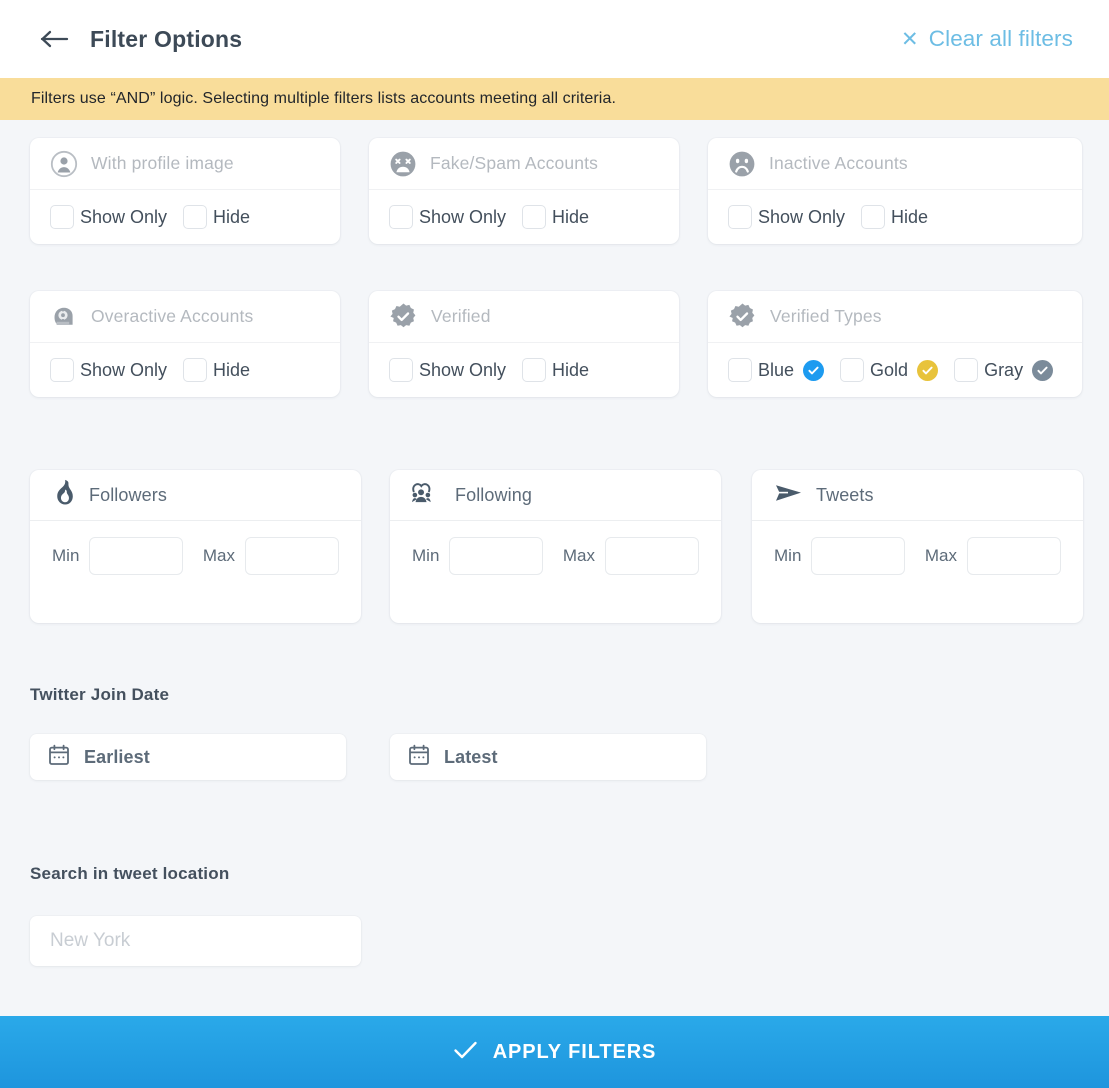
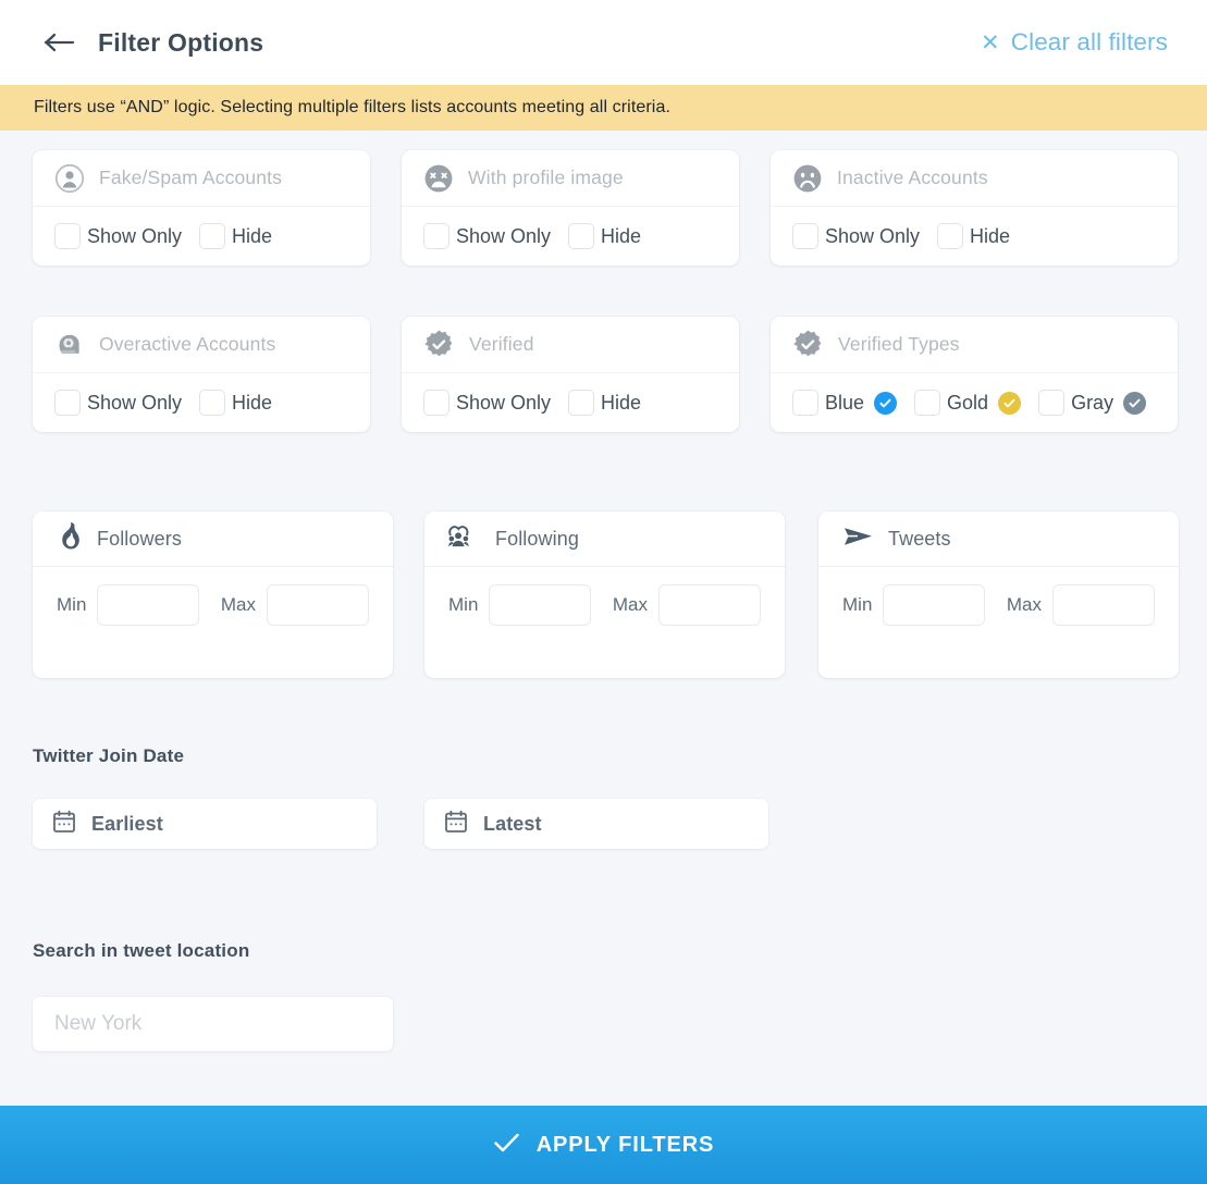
  Filter Options
  ✕
  Clear all filters
  Filters use “AND” logic. Selecting multiple filters lists accounts meeting all criteria.
- With profile image
+ Fake/Spam Accounts
  Show Only
  Hide
- Fake/Spam Accounts
+ With profile image
  Show Only
  Hide
  Inactive Accounts
  Show Only
  Hide
  Overactive Accounts
  Show Only
  Hide
  Verified
  Show Only
  Hide
  Verified Types
  Blue
  Gold
  Gray
  Followers
  Min
  Max
  Following
  Min
  Max
  Tweets
  Min
  Max
  Twitter Join Date
  Earliest
  Latest
  Search in tweet location
  New York
  APPLY FILTERS
